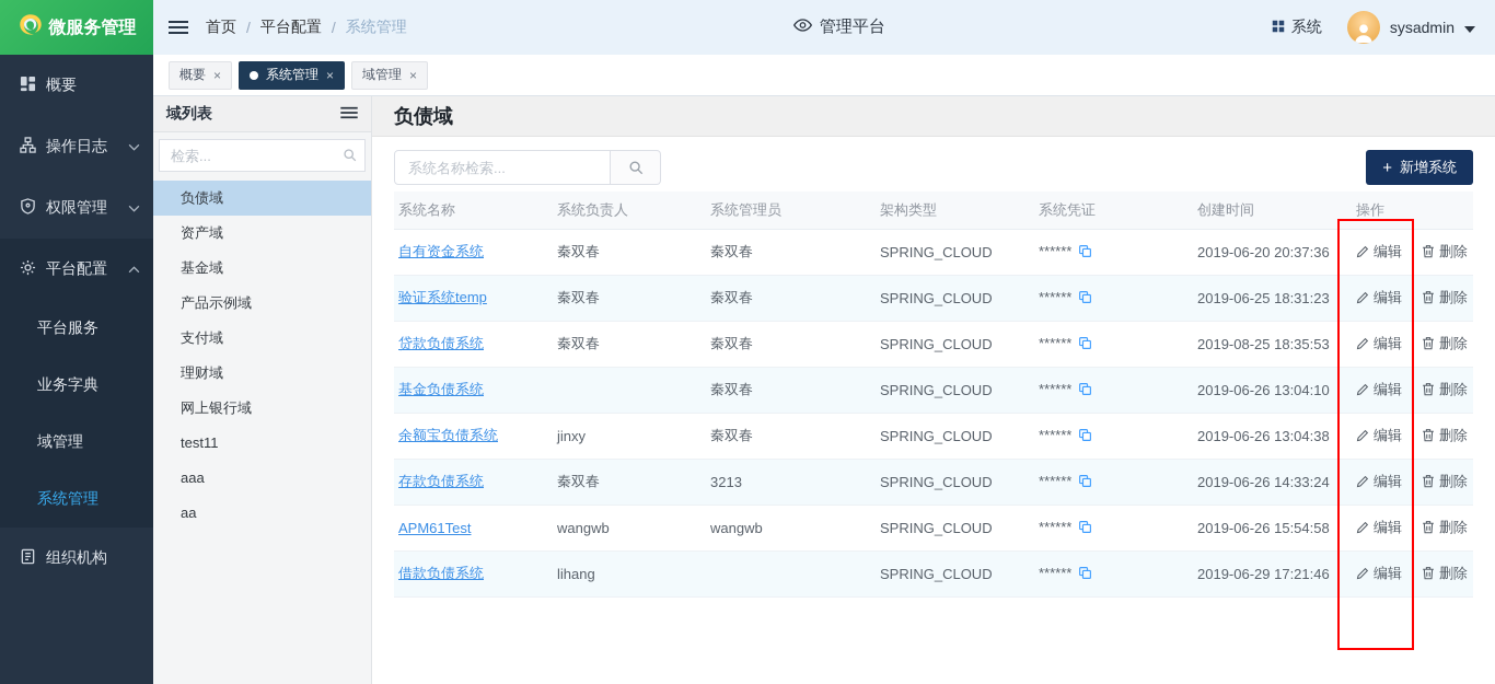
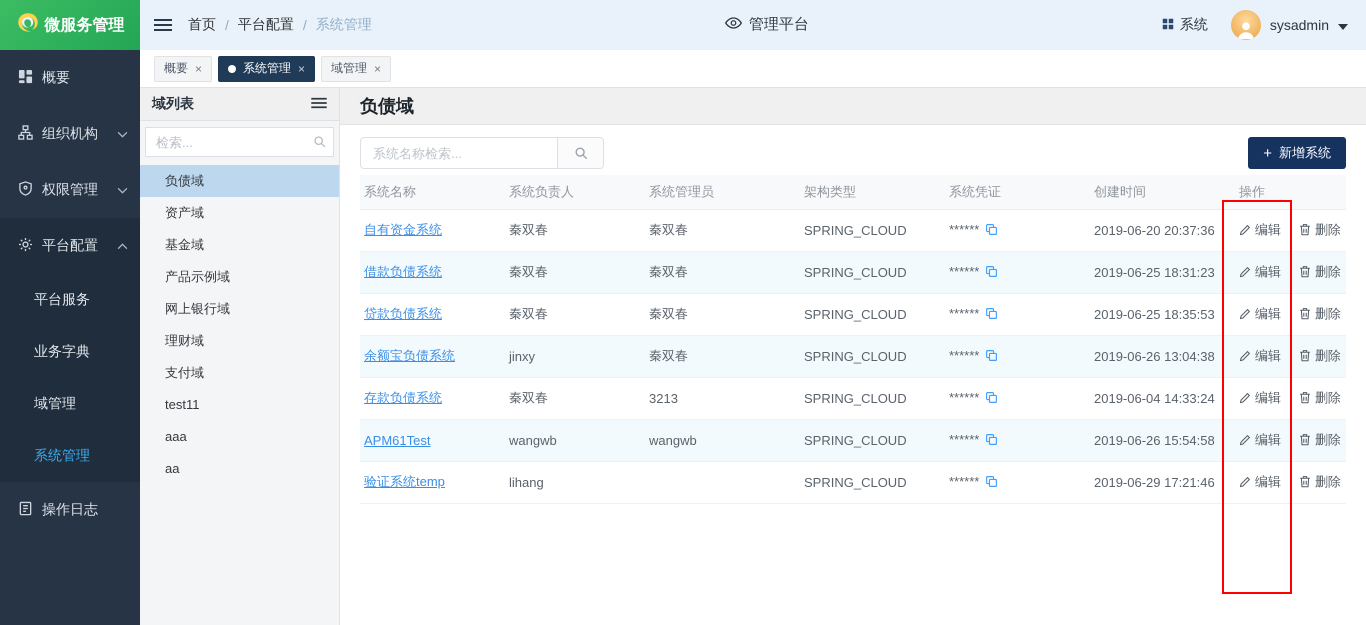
  微服务管理
  首页
  /
  平台配置
  /
  系统管理
  管理平台
  系统
  sysadmin
  概要
- 操作日志
+ 组织机构
  权限管理
  平台配置
  平台服务
  业务字典
  域管理
  系统管理
- 组织机构
+ 操作日志
  概要
  ×
  系统管理
  ×
  域管理
  ×
  域列表
  检索...
  负债域
  资产域
  基金域
  产品示例域
- 支付域
+ 网上银行域
  理财域
- 网上银行域
+ 支付域
  test11
  aaa
  aa
  负债域
  系统名称检索...
  +
  新增系统
  系统名称	系统负责人	系统管理员	架构类型	系统凭证	创建时间	操作
  自有资金系统	秦双春	秦双春	SPRING_CLOUD	******	2019-06-20 20:37:36	编辑 删除
- 验证系统temp	秦双春	秦双春	SPRING_CLOUD	******	2019-06-25 18:31:23	编辑 删除
+ 借款负债系统	秦双春	秦双春	SPRING_CLOUD	******	2019-06-25 18:31:23	编辑 删除
- 贷款负债系统	秦双春	秦双春	SPRING_CLOUD	******	2019-08-25 18:35:53	编辑 删除
+ 贷款负债系统	秦双春	秦双春	SPRING_CLOUD	******	2019-06-25 18:35:53	编辑 删除
- 基金负债系统		秦双春	SPRING_CLOUD	******	2019-06-26 13:04:10	编辑 删除
  余额宝负债系统	jinxy	秦双春	SPRING_CLOUD	******	2019-06-26 13:04:38	编辑 删除
- 存款负债系统	秦双春	3213	SPRING_CLOUD	******	2019-06-26 14:33:24	编辑 删除
+ 存款负债系统	秦双春	3213	SPRING_CLOUD	******	2019-06-04 14:33:24	编辑 删除
  APM61Test	wangwb	wangwb	SPRING_CLOUD	******	2019-06-26 15:54:58	编辑 删除
- 借款负债系统	lihang		SPRING_CLOUD	******	2019-06-29 17:21:46	编辑 删除
+ 验证系统temp	lihang		SPRING_CLOUD	******	2019-06-29 17:21:46	编辑 删除
